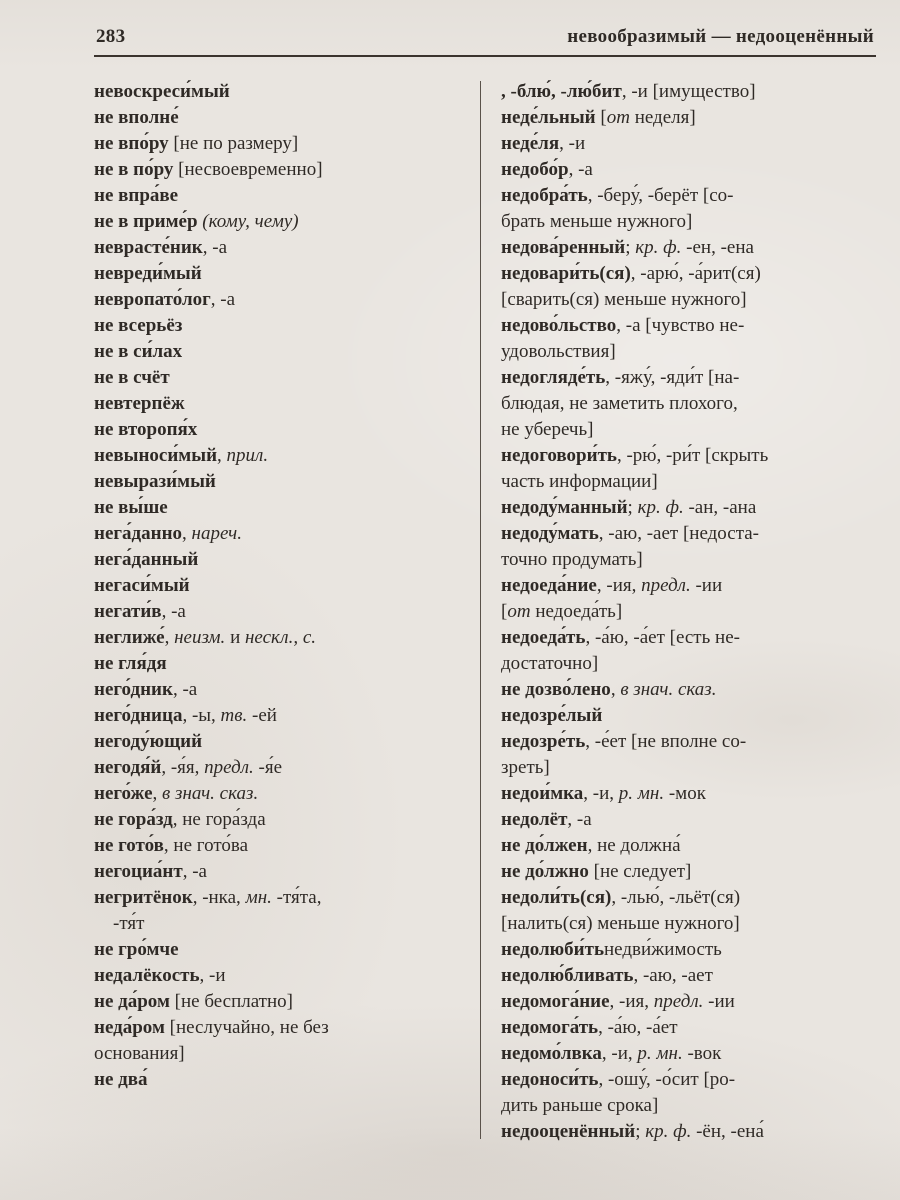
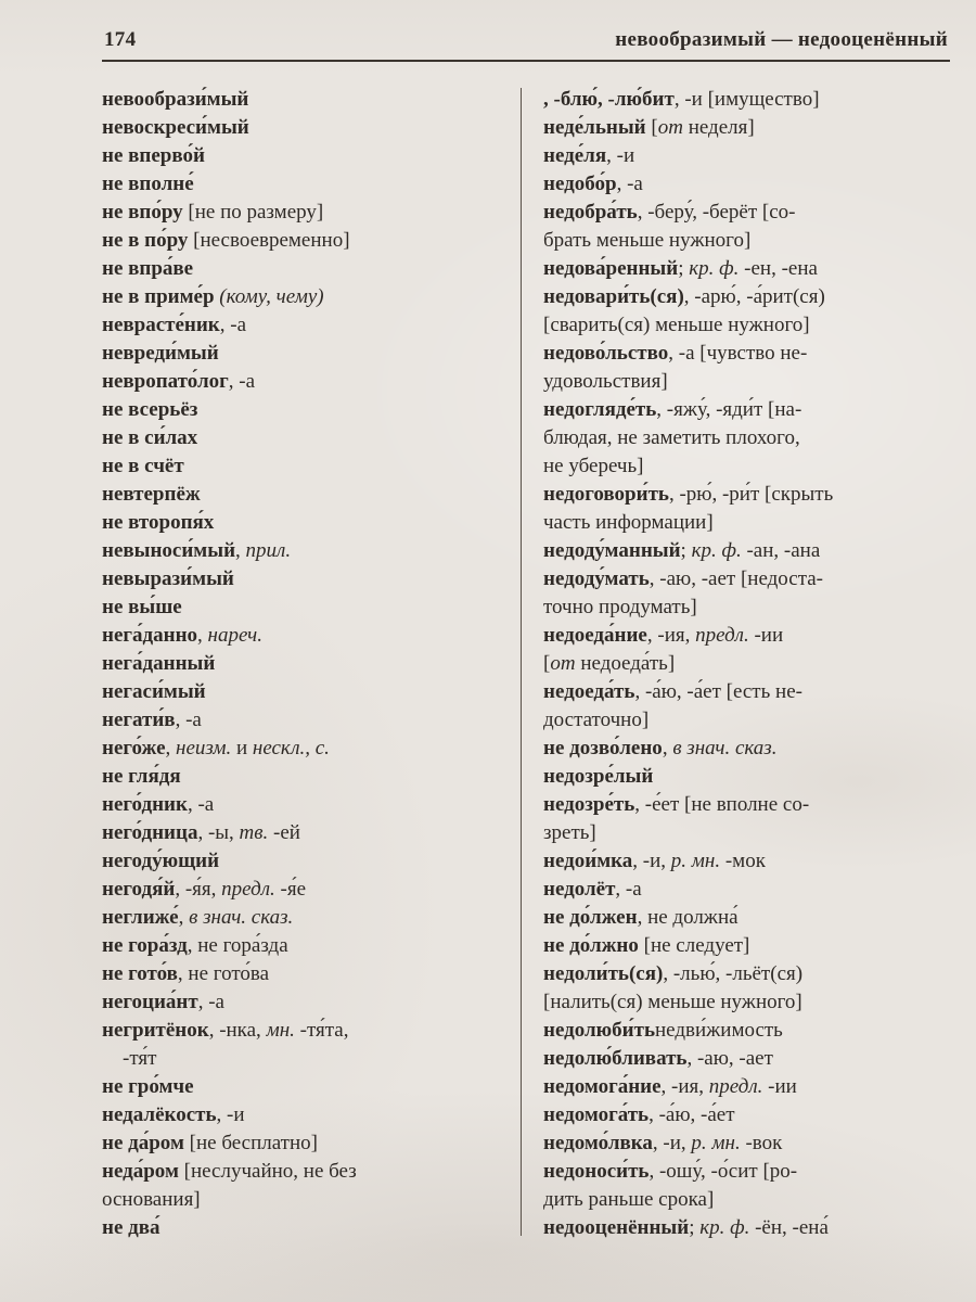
- 283
+ 174
  невообразимый — недооценённый
+ невообрази́мый
  невоскреси́мый
+ не вперво́й
  не вполне́
  не впо́ру [не по размеру]
  не в по́ру [несвоевременно]
  не впра́ве
  не в приме́р (кому, чему)
  неврасте́ник, -а
  невреди́мый
  невропато́лог, -а
  не всерьёз
  не в си́лах
  не в счёт
  невтерпёж
  не второпя́х
  невыноси́мый, прил.
  невырази́мый
  не вы́ше
  нега́данно, нареч.
  нега́данный
  негаси́мый
  негати́в, -а
- неглиже́, неизм. и нескл., с.
+ него́же, неизм. и нескл., с.
  не гля́дя
  него́дник, -а
  него́дница, -ы, тв. -ей
  негоду́ющий
  негодя́й, -я́я, предл. -я́е
- него́же, в знач. сказ.
+ неглиже́, в знач. сказ.
  не гора́зд, не гора́зда
  не гото́в, не гото́ва
  негоциа́нт, -а
  негритёнок, -нка, мн. -тя́та,
  -тя́т
  не гро́мче
  недалёкость, -и
  не да́ром [не бесплатно]
  неда́ром [неслучайно, не без
  основания]
  не два́
  , -блю́, -лю́бит, -и [имущество]
  неде́льный [от неделя]
  неде́ля, -и
  недобо́р, -а
  недобра́ть, -беру́, -берёт [со-
  брать меньше нужного]
  недова́ренный; кр. ф. -ен, -ена
  недовари́ть(ся), -арю́, -а́рит(ся)
  [сварить(ся) меньше нужного]
  недово́льство, -а [чувство не-
  удовольствия]
  недогляде́ть, -яжу́, -яди́т [на-
  блюдая, не заметить плохого,
  не уберечь]
  недоговори́ть, -рю́, -ри́т [скрыть
  часть информации]
  недоду́манный; кр. ф. -ан, -ана
  недоду́мать, -аю, -ает [недоста-
  точно продумать]
  недоеда́ние, -ия, предл. -ии
  [от недоеда́ть]
  недоеда́ть, -а́ю, -а́ет [есть не-
  достаточно]
  не дозво́лено, в знач. сказ.
  недозре́лый
  недозре́ть, -е́ет [не вполне со-
  зреть]
  недои́мка, -и, р. мн. -мок
  недолёт, -а
  не до́лжен, не должна́
  не до́лжно [не следует]
  недоли́ть(ся), -лью́, -льёт(ся)
  [налить(ся) меньше нужного]
  недолюби́тьнедви́жимость
  недолю́бливать, -аю, -ает
  недомога́ние, -ия, предл. -ии
  недомога́ть, -а́ю, -а́ет
  недомо́лвка, -и, р. мн. -вок
  недоноси́ть, -ошу́, -о́сит [ро-
  дить раньше срока]
  недооценённый; кр. ф. -ён, -ена́
